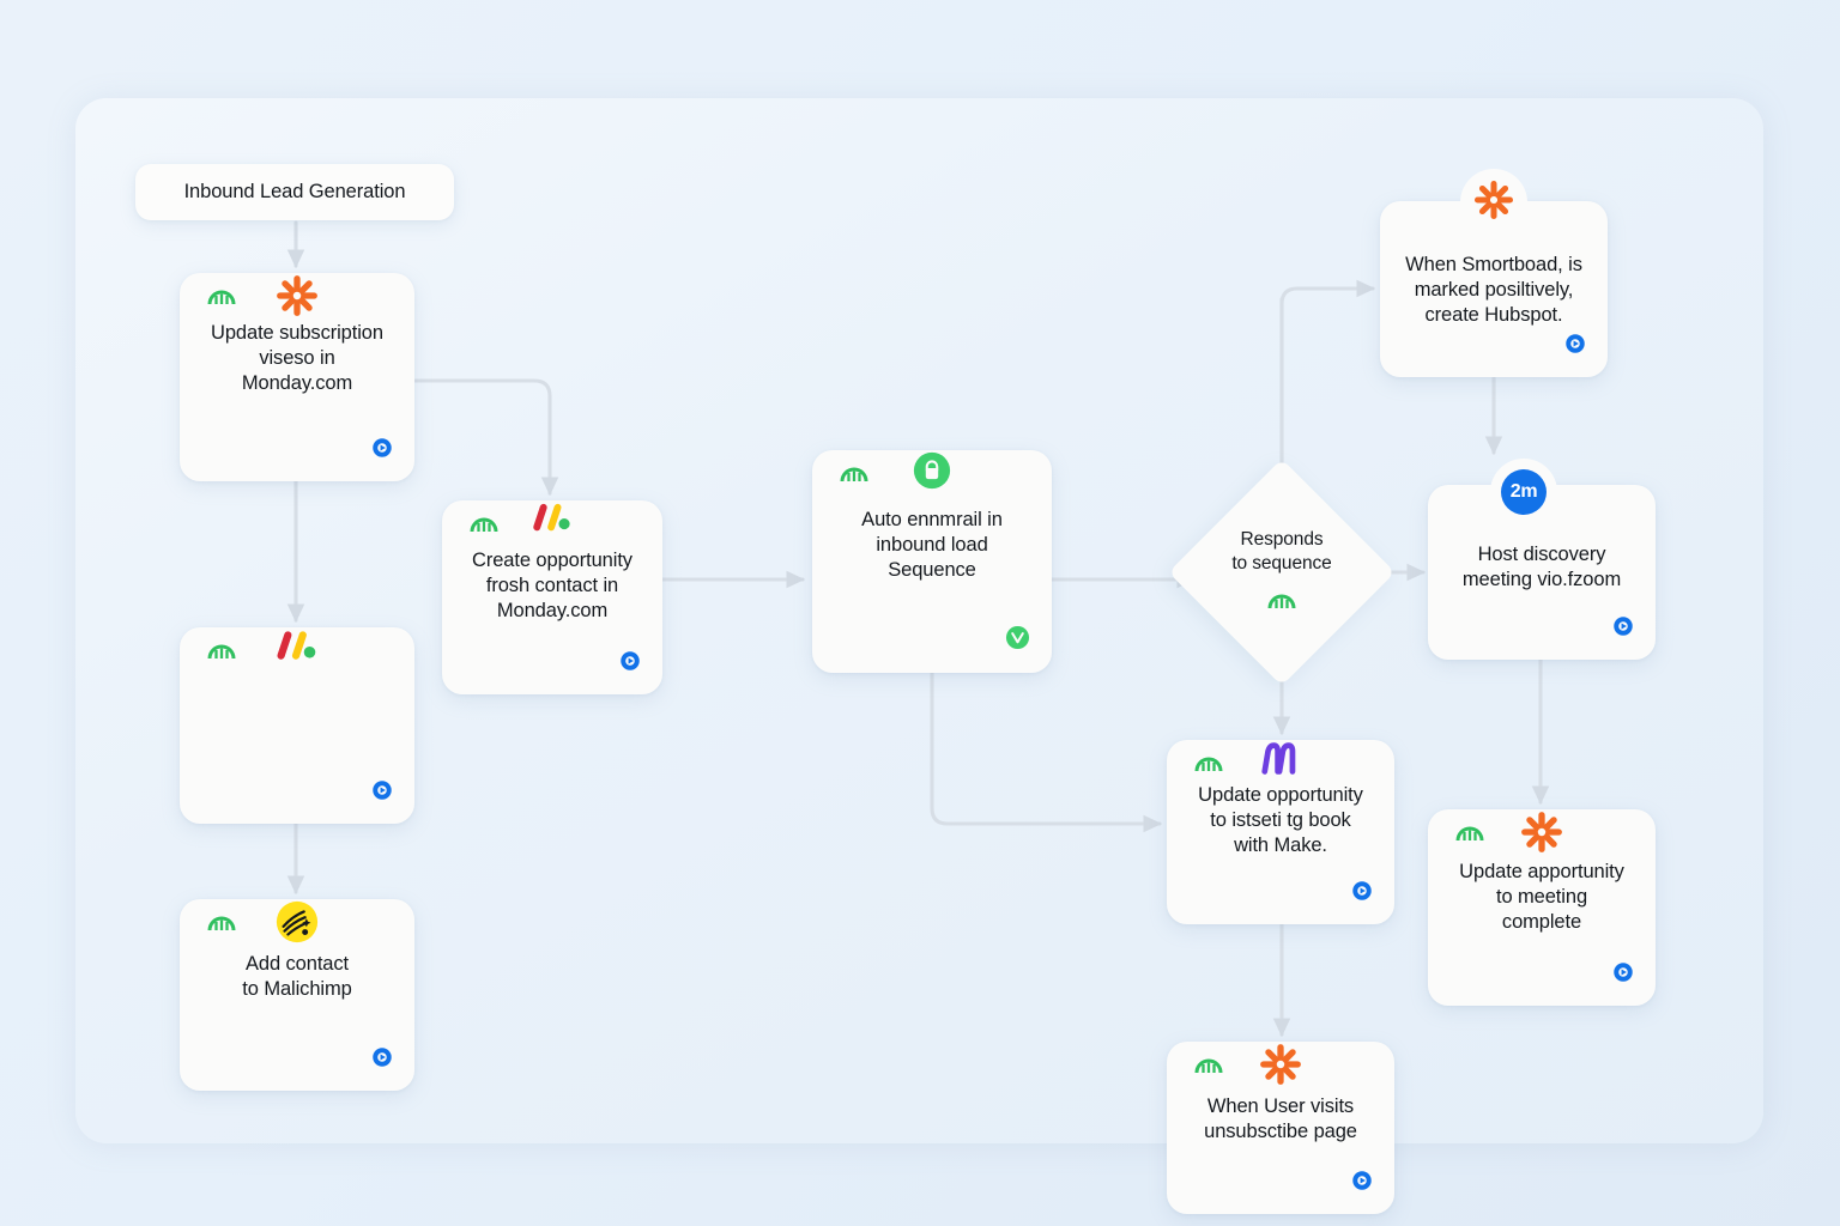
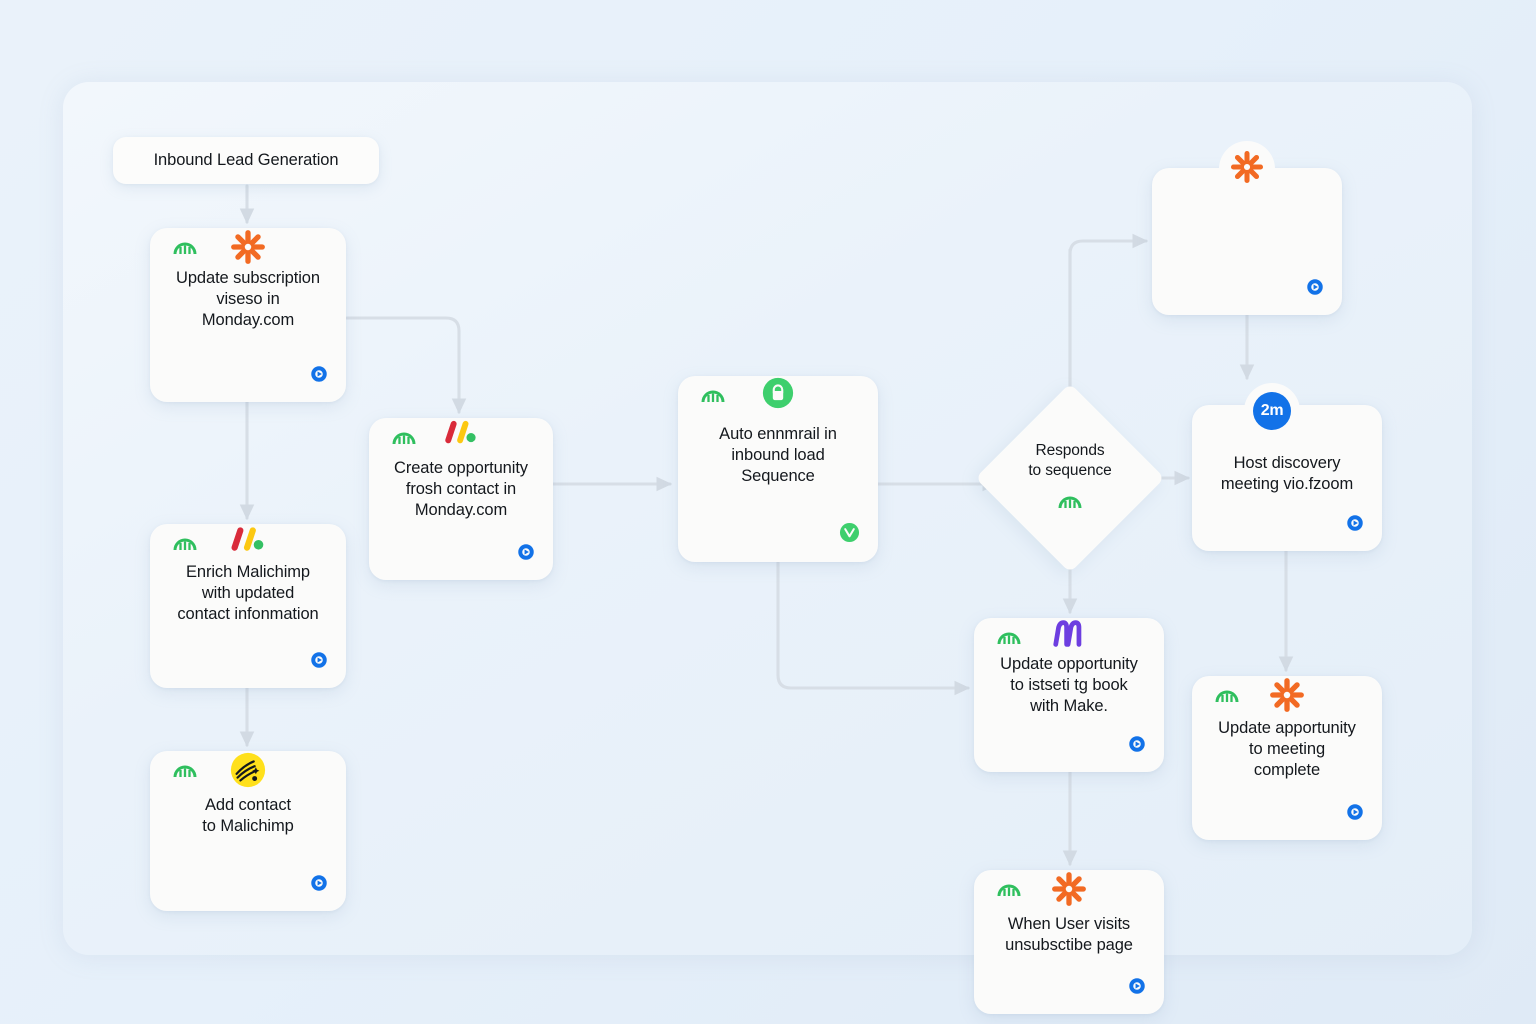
  Inbound Lead Generation
  Update subscription
  viseso in
  Monday.com
+ Enrich Malichimp
+ with updated
+ contact infonmation
  Add contact
  to Malichimp
  Create opportunity
  frosh contact in
  Monday.com
  Auto ennmrail in
  inbound load
  Sequence
  Responds
  to sequence
- When Smortboad, is
- marked posiltively,
- create Hubspot.
  2m
  Host discovery
  meeting vio.fzoom
  Update opportunity
  to istseti tg book
  with Make.
  Update apportunity
  to meeting
  complete
  When User visits
  unsubsctibe page
